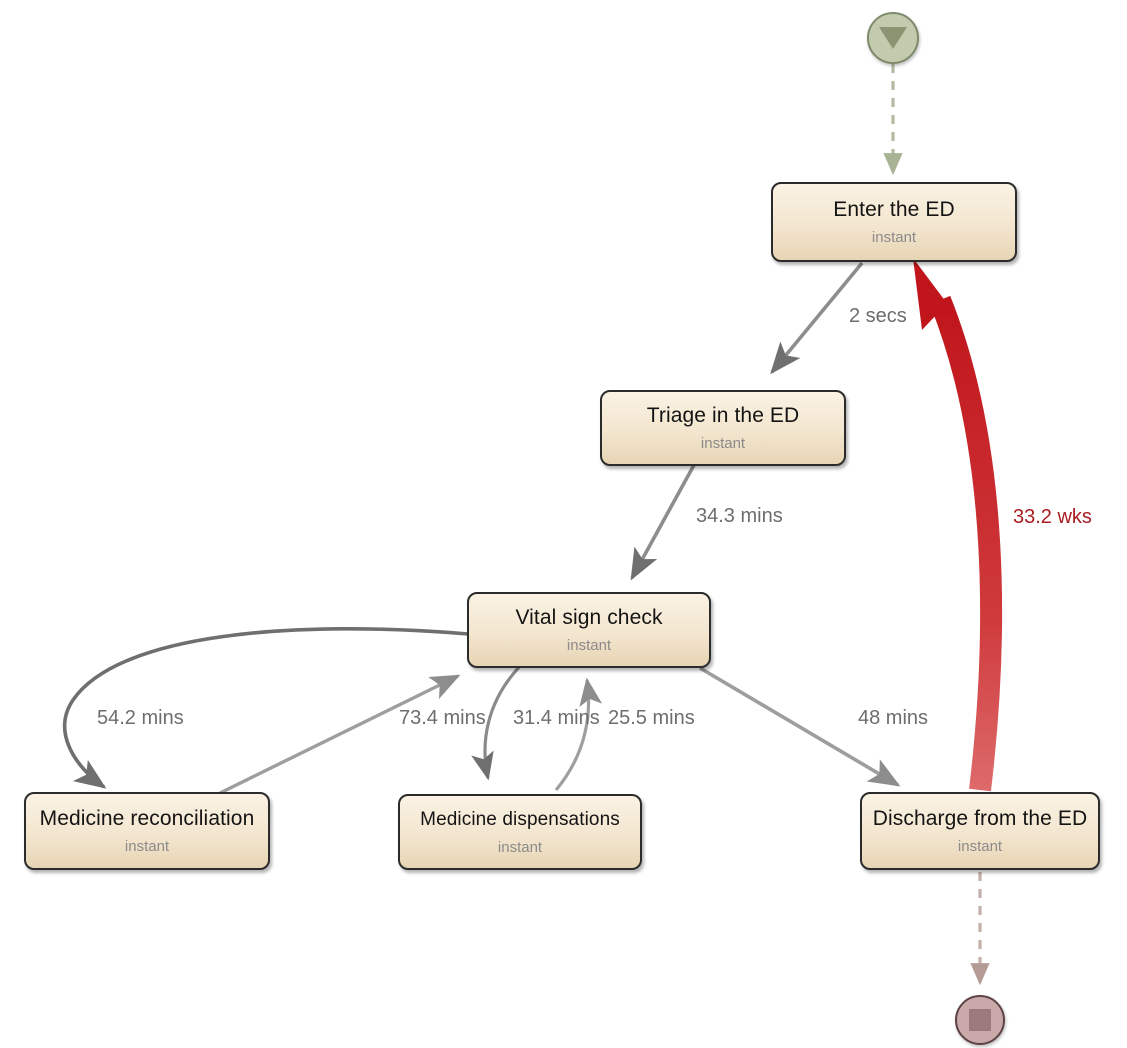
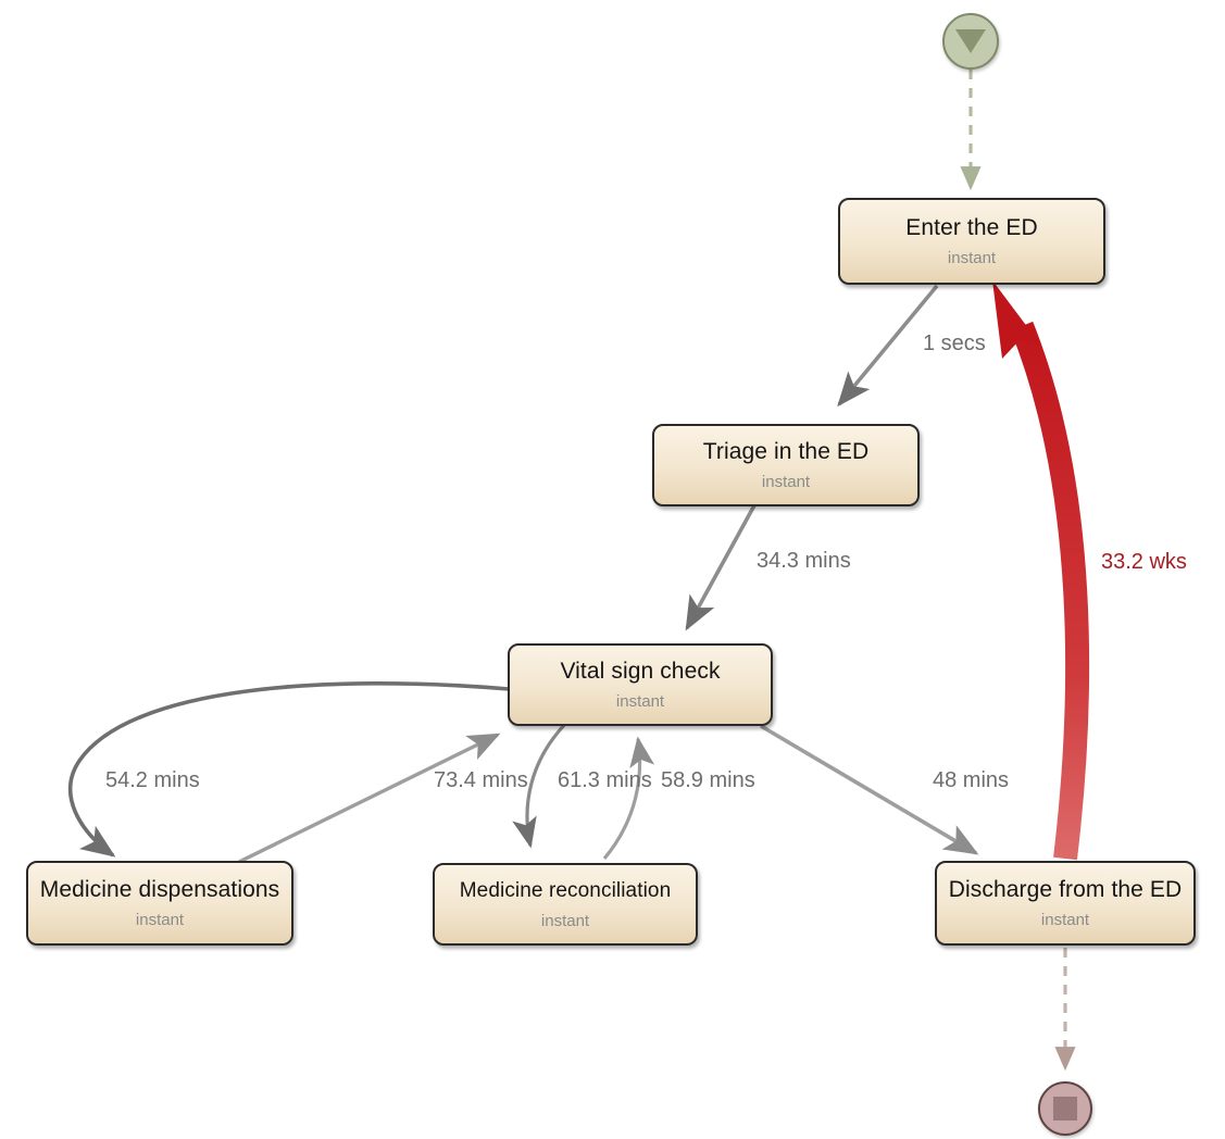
  Enter the ED
  instant
  Triage in the ED
  instant
  Vital sign check
  instant
- Medicine reconciliation
+ Medicine dispensations
  instant
- Medicine dispensations
+ Medicine reconciliation
  instant
  Discharge from the ED
  instant
- 2 secs
+ 1 secs
  34.3 mins
  54.2 mins
  73.4 mins
- 31.4 mins
+ 61.3 mins
- 25.5 mins
+ 58.9 mins
  48 mins
  33.2 wks
